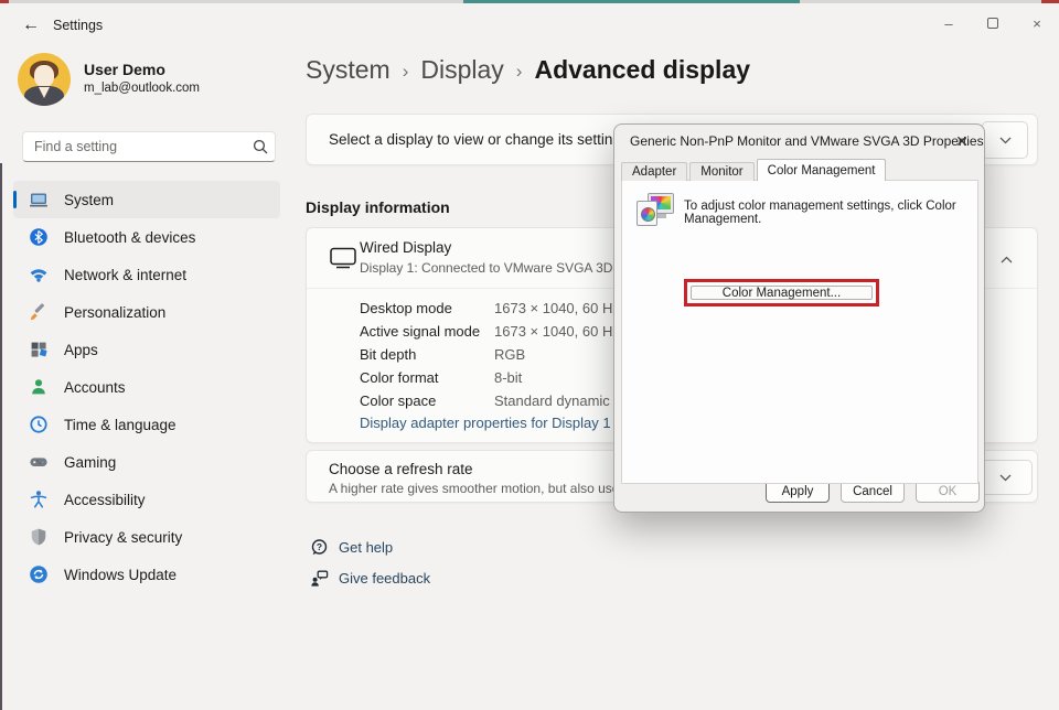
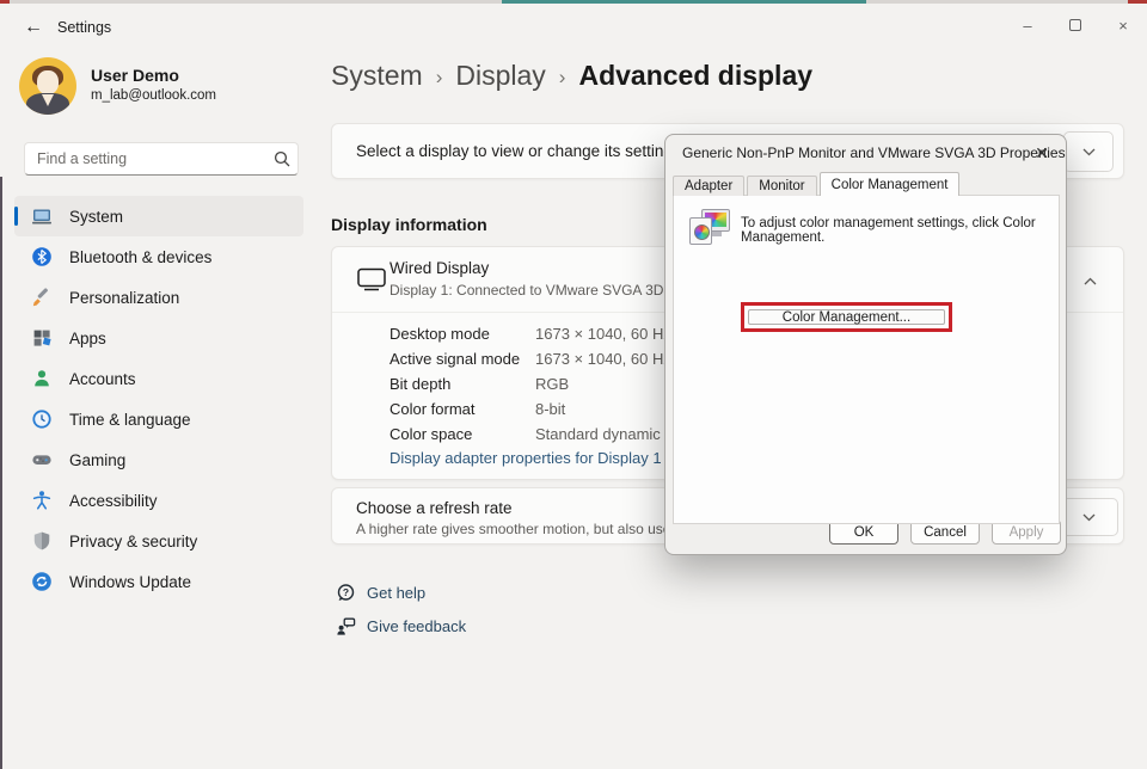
  ←
  Settings
  –
  ×
  User Demo
  m_lab@outlook.com
  Find a setting
  System
  Bluetooth & devices
- Network & internet
  Personalization
  Apps
  Accounts
  Time & language
  Gaming
  Accessibility
  Privacy & security
  Windows Update
  System
  ›
  Display
  ›
  Advanced display
  Select a display to view or change its settin
  Display information
  Wired Display
  Display 1: Connected to VMware SVGA 3D
  Desktop mode
  1673 × 1040, 60 H
  Active signal mode
  1673 × 1040, 60 H
  Bit depth
  RGB
  Color format
  8-bit
  Color space
  Standard dynamic
  Display adapter properties for Display 1
  Choose a refresh rate
  A higher rate gives smoother motion, but also us
  ?
  Get help
  Give feedback
  Generic Non-PnP Monitor and VMware SVGA 3D Properties
  ✕
  Adapter
  Monitor
  Color Management
  To adjust color management settings, click Color Management.
  Color Management...
- Apply
+ OK
  Cancel
- OK
+ Apply
